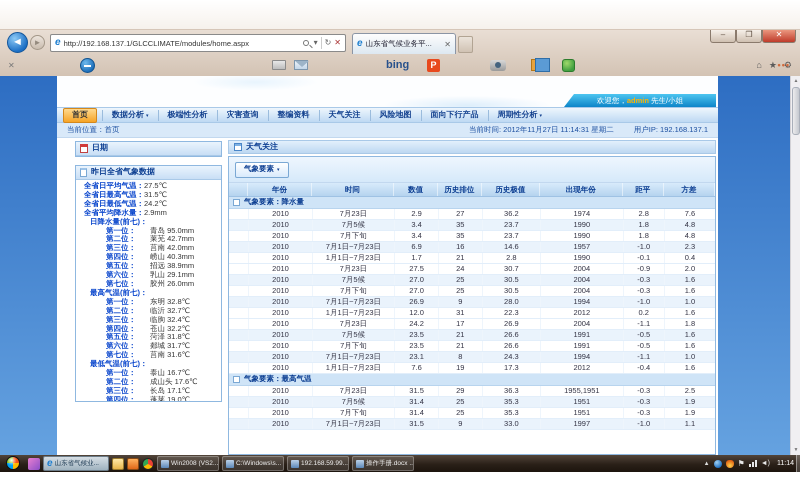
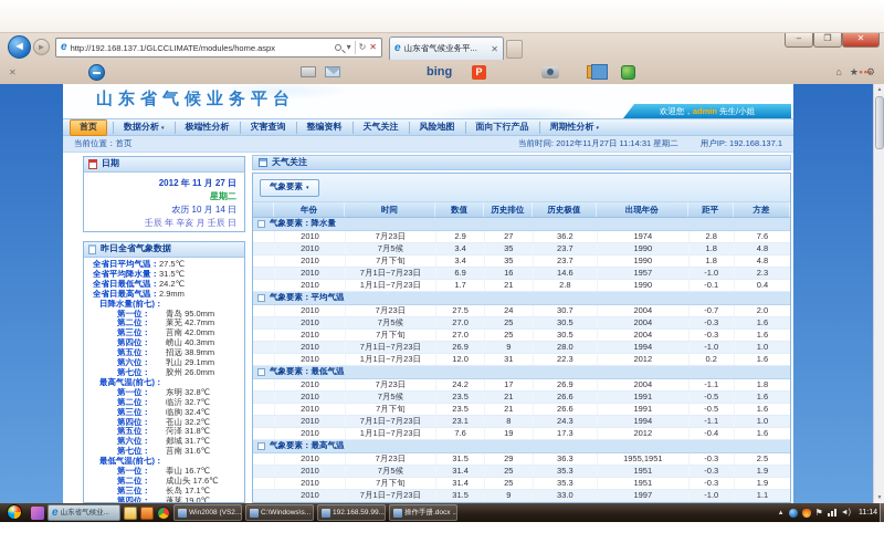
  ◄
  ►
  e
  http://192.168.137.1/GLCCLIMATE/modules/home.aspx
  ▾
  ↻
  ✕
  e
  山东省气候业务平...
  ✕
  –
  ❐
  ✕
  ⌂
  ★
  ⚙
  ✕
  bing
  P
  •••
+ 山东省气候业务平台
  欢迎您，admin 先生/小姐
  首页
  数据分析
  极端性分析
  灾害查询
  整编资料
  天气关注
  风险地图
  面向下行产品
  周期性分析
  当前位置：首页
  当前时间: 2012年11月27日 11:14:31 星期二
  用户IP: 192.168.137.1
  日期
+ 2012 年 11 月 27 日
+ 星期二
+ 农历 10 月 14 日
+ 壬辰 年 辛亥 月 壬辰 日
  昨日全省气象数据
  全省日平均气温：27.5℃
- 全省日最高气温：31.5℃
+ 全省平均降水量：31.5℃
  全省日最低气温：24.2℃
- 全省平均降水量：2.9mm
+ 全省日最高气温：2.9mm
  日降水量(前七)：
  第一位：
  青岛 95.0mm
  第二位：
  莱芜 42.7mm
  第三位：
  莒南 42.0mm
  第四位：
  崂山 40.3mm
  第五位：
  招远 38.9mm
  第六位：
  乳山 29.1mm
  第七位：
  胶州 26.0mm
  最高气温(前七)：
  第一位：
  东明 32.8℃
  第二位：
  临沂 32.7℃
  第三位：
  临朐 32.4℃
  第四位：
  苍山 32.2℃
  第五位：
  菏泽 31.8℃
  第六位：
  郯城 31.7℃
  第七位：
  莒南 31.6℃
  最低气温(前七)：
  第一位：
  泰山 16.7℃
  第二位：
  成山头 17.6℃
  第三位：
  长岛 17.1℃
  第四位：
  蓬莱 19.0℃
  天气关注
  气象要素
  年份
  时间
  数值
  历史排位
  历史极值
  出现年份
  距平
  方差
  气象要素：降水量
  2010
  7月23日
  2.9
  27
  36.2
  1974
  2.8
  7.6
  2010
  7月5候
  3.4
  35
  23.7
  1990
  1.8
  4.8
  2010
  7月下旬
  3.4
  35
  23.7
  1990
  1.8
  4.8
  2010
  7月1日~7月23日
  6.9
  16
  14.6
  1957
  -1.0
  2.3
  2010
  1月1日~7月23日
  1.7
  21
  2.8
  1990
  -0.1
  0.4
+ 气象要素：平均气温
  2010
  7月23日
  27.5
  24
  30.7
  2004
- -0.9
+ -0.7
  2.0
  2010
  7月5候
  27.0
  25
  30.5
  2004
  -0.3
  1.6
  2010
  7月下旬
  27.0
  25
  30.5
  2004
  -0.3
  1.6
  2010
  7月1日~7月23日
  26.9
  9
  28.0
  1994
  -1.0
  1.0
  2010
  1月1日~7月23日
  12.0
  31
  22.3
  2012
  0.2
  1.6
+ 气象要素：最低气温
  2010
  7月23日
  24.2
  17
  26.9
  2004
  -1.1
  1.8
  2010
  7月5候
  23.5
  21
  26.6
  1991
  -0.5
  1.6
  2010
  7月下旬
  23.5
  21
  26.6
  1991
  -0.5
  1.6
  2010
  7月1日~7月23日
  23.1
  8
  24.3
  1994
  -1.1
  1.0
  2010
  1月1日~7月23日
  7.6
  19
  17.3
  2012
  -0.4
  1.6
  气象要素：最高气温
  2010
  7月23日
  31.5
  29
  36.3
  1955,1951
  -0.3
  2.5
  2010
  7月5候
  31.4
  25
  35.3
  1951
  -0.3
  1.9
  2010
  7月下旬
  31.4
  25
  35.3
  1951
  -0.3
  1.9
  2010
  7月1日~7月23日
  31.5
  9
  33.0
  1997
  -1.0
  1.1
  e
  ⚑
